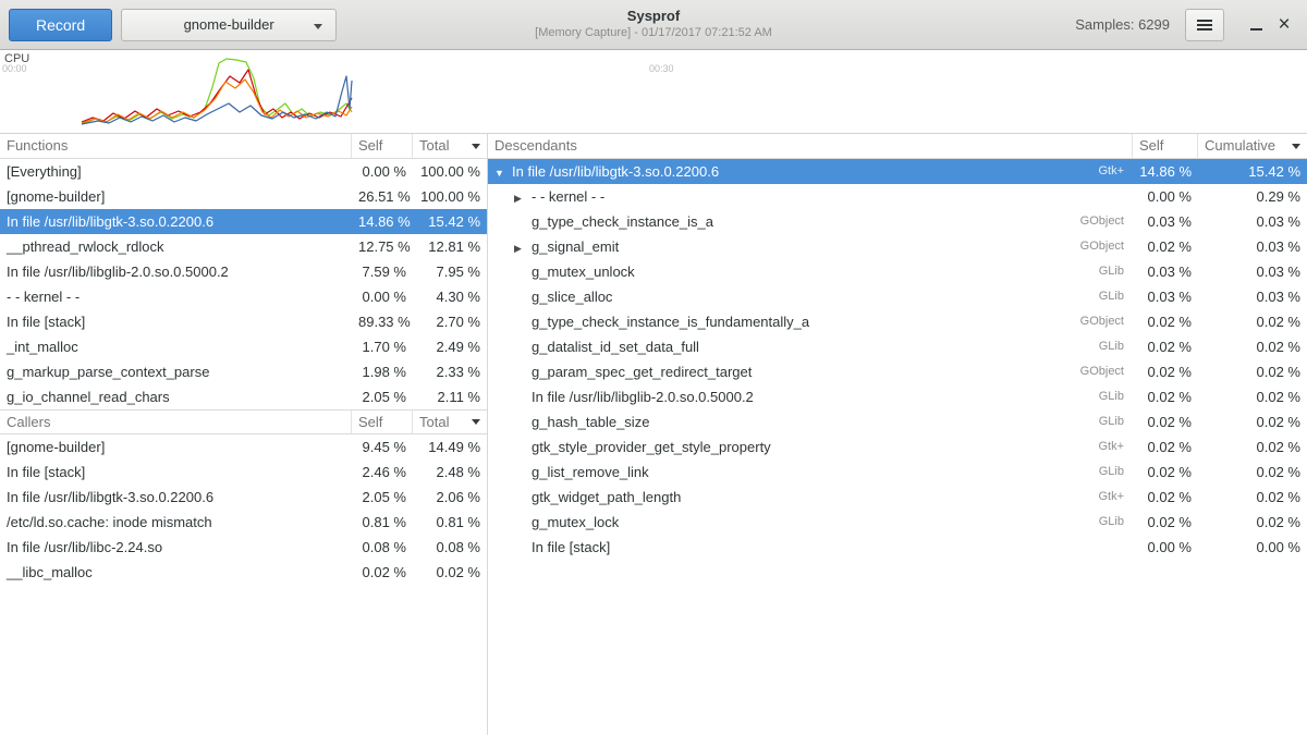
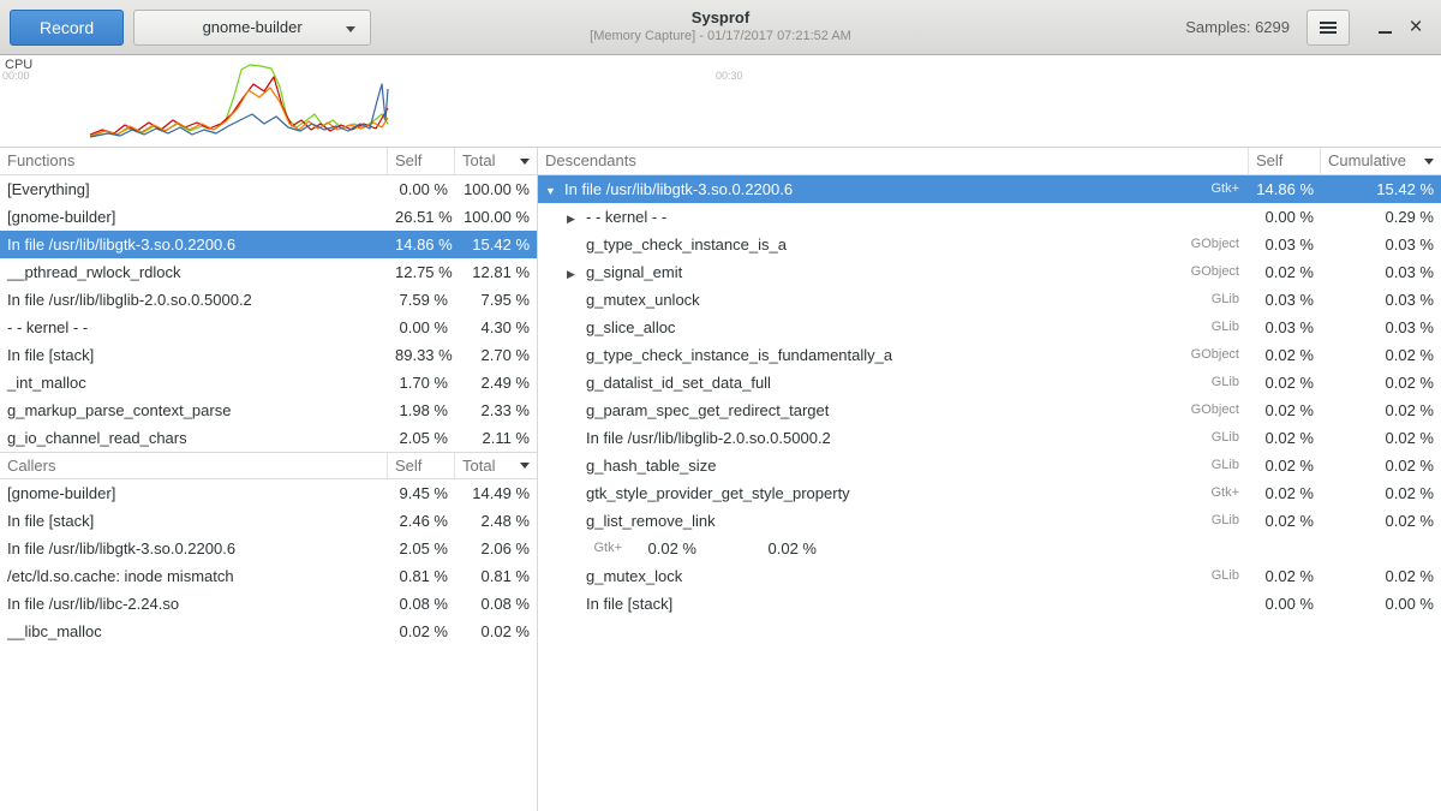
  Record
  gnome-builder
  Sysprof
  [Memory Capture] - 01/17/2017 07:21:52 AM
  Samples: 6299
  ×
  CPU
  00:00
  00:30
  Functions
  Self
  Total
  [Everything]
  0.00 %
  100.00 %
  [gnome-builder]
  26.51 %
  100.00 %
  In file /usr/lib/libgtk-3.so.0.2200.6
  14.86 %
  15.42 %
  __pthread_rwlock_rdlock
  12.75 %
  12.81 %
  In file /usr/lib/libglib-2.0.so.0.5000.2
  7.59 %
  7.95 %
  - - kernel - -
  0.00 %
  4.30 %
  In file [stack]
  89.33 %
  2.70 %
  _int_malloc
  1.70 %
  2.49 %
  g_markup_parse_context_parse
  1.98 %
  2.33 %
  g_io_channel_read_chars
  2.05 %
  2.11 %
  Callers
  Self
  Total
  [gnome-builder]
  9.45 %
  14.49 %
  In file [stack]
  2.46 %
  2.48 %
  In file /usr/lib/libgtk-3.so.0.2200.6
  2.05 %
  2.06 %
  /etc/ld.so.cache: inode mismatch
  0.81 %
  0.81 %
  In file /usr/lib/libc-2.24.so
  0.08 %
  0.08 %
  __libc_malloc
  0.02 %
  0.02 %
  Descendants
  Self
  Cumulative
  ▼ In file /usr/lib/libgtk-3.so.0.2200.6
  Gtk+
  14.86 %
  15.42 %
  ▶ - - kernel - -
  0.00 %
  0.29 %
  g_type_check_instance_is_a
  GObject
  0.03 %
  0.03 %
  ▶ g_signal_emit
  GObject
  0.02 %
  0.03 %
  g_mutex_unlock
  GLib
  0.03 %
  0.03 %
  g_slice_alloc
  GLib
  0.03 %
  0.03 %
  g_type_check_instance_is_fundamentally_a
  GObject
  0.02 %
  0.02 %
  g_datalist_id_set_data_full
  GLib
  0.02 %
  0.02 %
  g_param_spec_get_redirect_target
  GObject
  0.02 %
  0.02 %
  In file /usr/lib/libglib-2.0.so.0.5000.2
  GLib
  0.02 %
  0.02 %
  g_hash_table_size
  GLib
  0.02 %
  0.02 %
  gtk_style_provider_get_style_property
  Gtk+
  0.02 %
  0.02 %
  g_list_remove_link
  GLib
  0.02 %
  0.02 %
- gtk_widget_path_length
  Gtk+
  0.02 %
  0.02 %
  g_mutex_lock
  GLib
  0.02 %
  0.02 %
  In file [stack]
  0.00 %
  0.00 %
